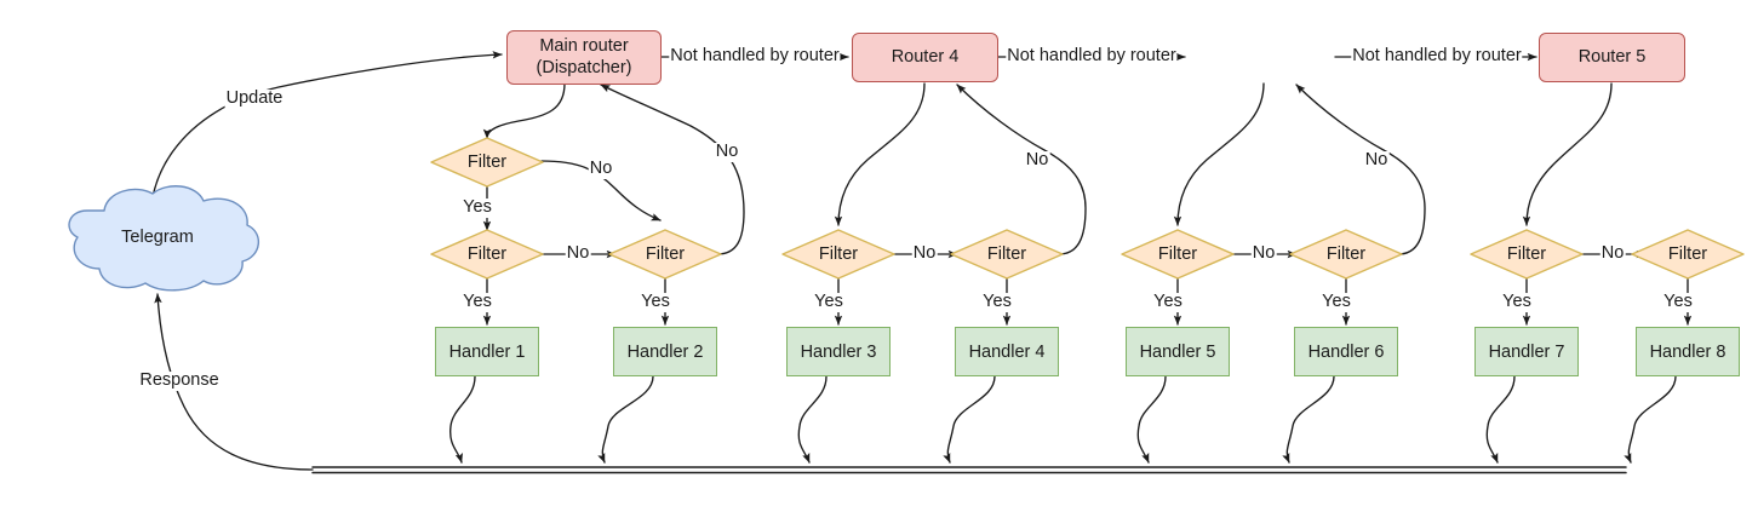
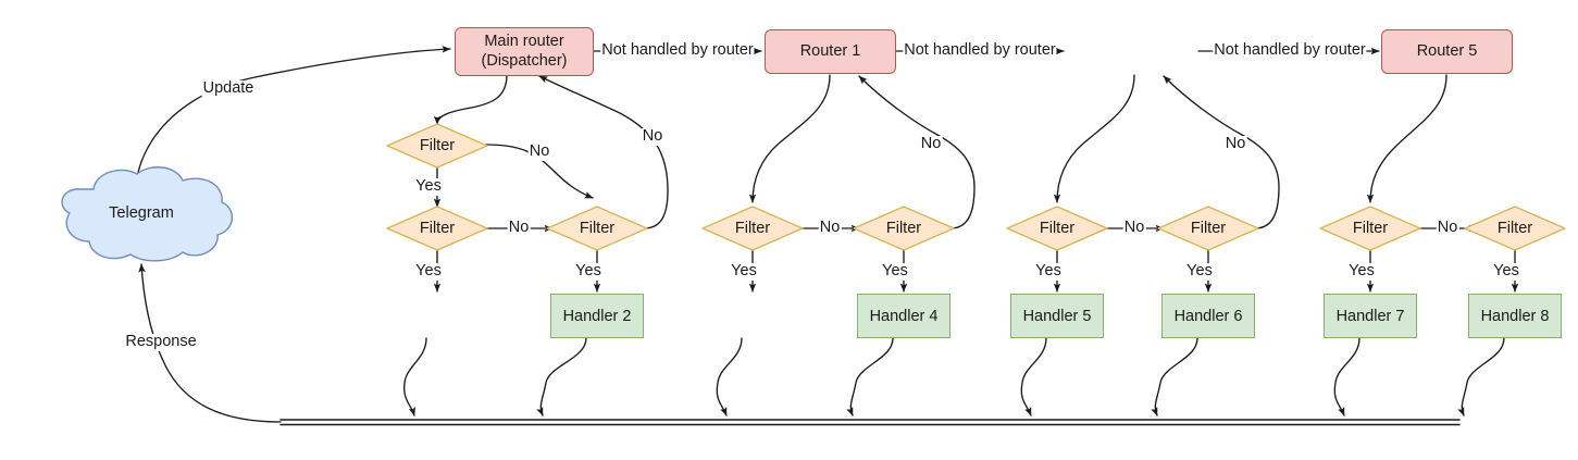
  Telegram
  Main router
  (Dispatcher)
- Router 4
+ Router 1
  Router 5
  Filter
  Filter
  Filter
  Filter
  Filter
  Filter
  Filter
  Filter
  Filter
- Handler 1
  Handler 2
- Handler 3
  Handler 4
  Handler 5
  Handler 6
  Handler 7
  Handler 8
  Update
  Response
  Not handled by router
  Not handled by router
  Not handled by router
  No
  Yes
  No
  No
  Yes
  Yes
  No
  No
  Yes
  Yes
  No
  No
  Yes
  Yes
  No
  Yes
  Yes
